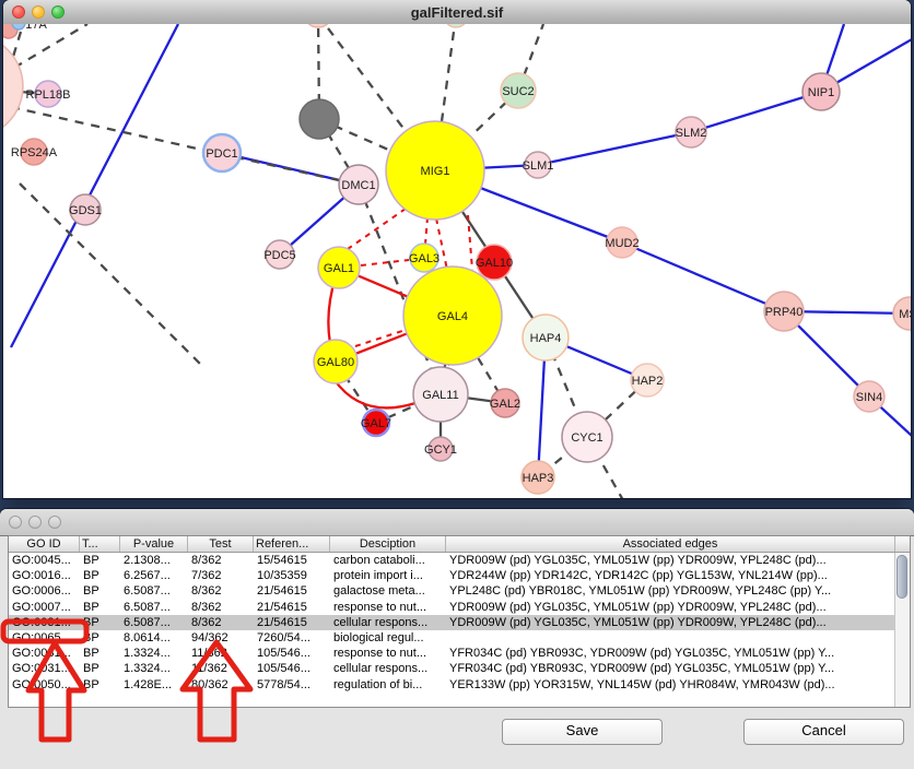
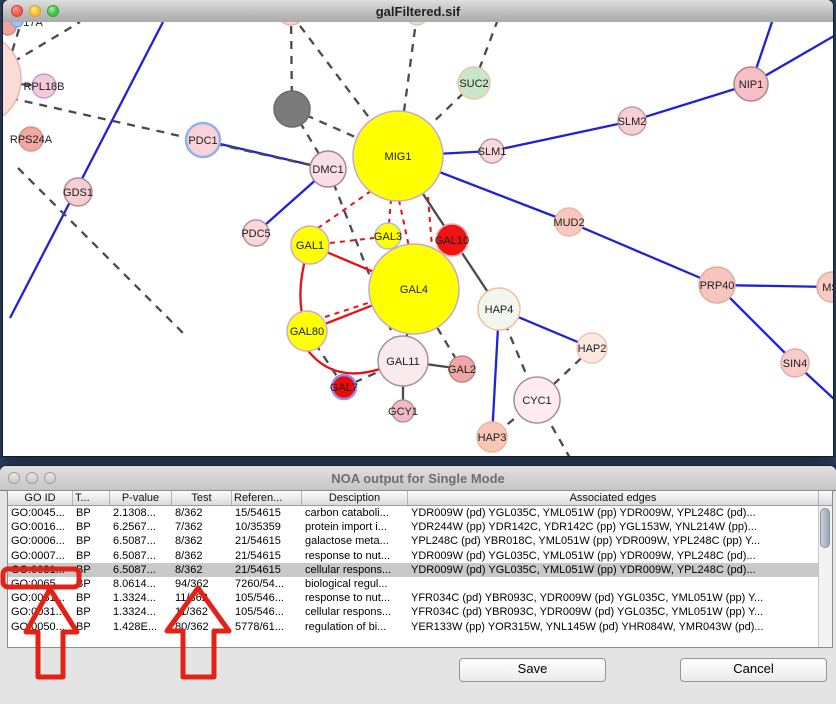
  galFiltered.sif
  17A
  RPL18B
  RPS24A
  GDS1
  PDC1
  DMC1
  MIG1
  SLM1
  SUC2
  SLM2
  NIP1
  MUD2
  PDC5
  GAL1
  GAL3
  GAL10
  GAL4
  HAP4
  HAP2
  PRP40
  SIN4
  GAL80
  GAL11
  GAL2
  GAL7
  GCY1
  CYC1
  HAP3
+ NOA output for Single Mode
  GO ID
  T...
  P-value
  Test
  Referen...
  Desciption
  Associated edges
  GO:0045...
  BP
  2.1308...
  8/362
  15/54615
  carbon cataboli...
  YDR009W (pd) YGL035C, YML051W (pp) YDR009W, YPL248C (pd)...
  GO:0016...
  BP
  6.2567...
  7/362
  10/35359
  protein import i...
  YDR244W (pp) YDR142C, YDR142C (pp) YGL153W, YNL214W (pp)...
  GO:0006...
  BP
  6.5087...
  8/362
  21/54615
  galactose meta...
  YPL248C (pd) YBR018C, YML051W (pp) YDR009W, YPL248C (pp) Y...
  GO:0007...
  BP
  6.5087...
  8/362
  21/54615
  response to nut...
  YDR009W (pd) YGL035C, YML051W (pp) YDR009W, YPL248C (pd)...
  6.5087...
  8/362
  21/54615
  cellular respons...
  YDR009W (pd) YGL035C, YML051W (pp) YDR009W, YPL248C (pd)...
  GO:0065...
  8.0614...
  94/362
  7260/54...
  biological regul...
  GO:001..
  BP
  1.3324...
  105/546...
  response to nut...
  YFR034C (pd) YBR093C, YDR009W (pd) YGL035C, YML051W (pp) Y...
  GO:031..
  BP
  1.3324...
  105/546...
  cellular respons...
  YFR034C (pd) YBR093C, YDR009W (pd) YGL035C, YML051W (pp) Y...
  GO0050...
  BP
  1.428E...
  80/362
- 5778/54...
+ 5778/61...
  regulation of bi...
  YER133W (pp) YOR315W, YNL145W (pd) YHR084W, YMR043W (pd)...
  Save
  Cancel
